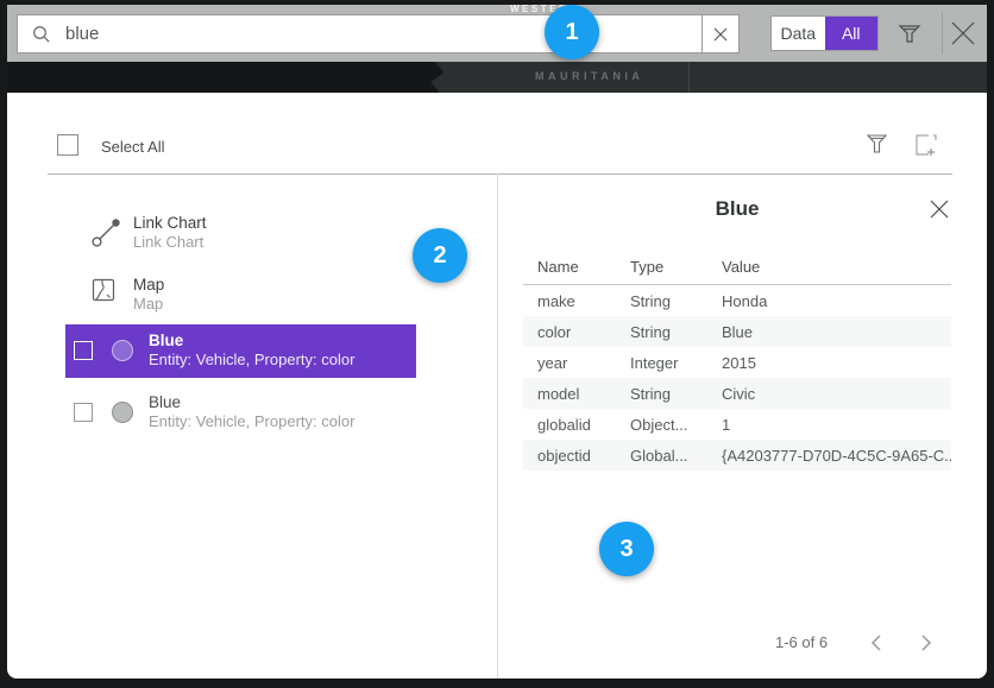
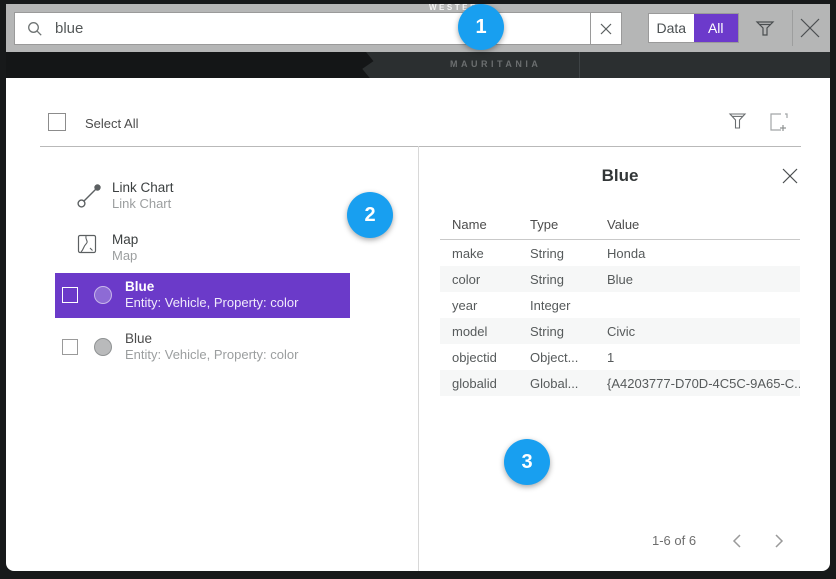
  blue
  Data
  All
  WESTE
  MAURITANIA
  Select All
  Link Chart
  Link Chart
  Map
  Map
  Blue
  Entity: Vehicle, Property: color
  Blue
  Entity: Vehicle, Property: color
  Blue
  Name
  Type
  Value
  make
  String
  Honda
  color
  String
  Blue
  year
  Integer
- 2015
  model
  String
  Civic
- globalid
+ objectid
  Object...
  1
- objectid
+ globalid
  Global...
  {A4203777-D70D-4C5C-9A65-C..
  1-6 of 6
  1
  2
  3
